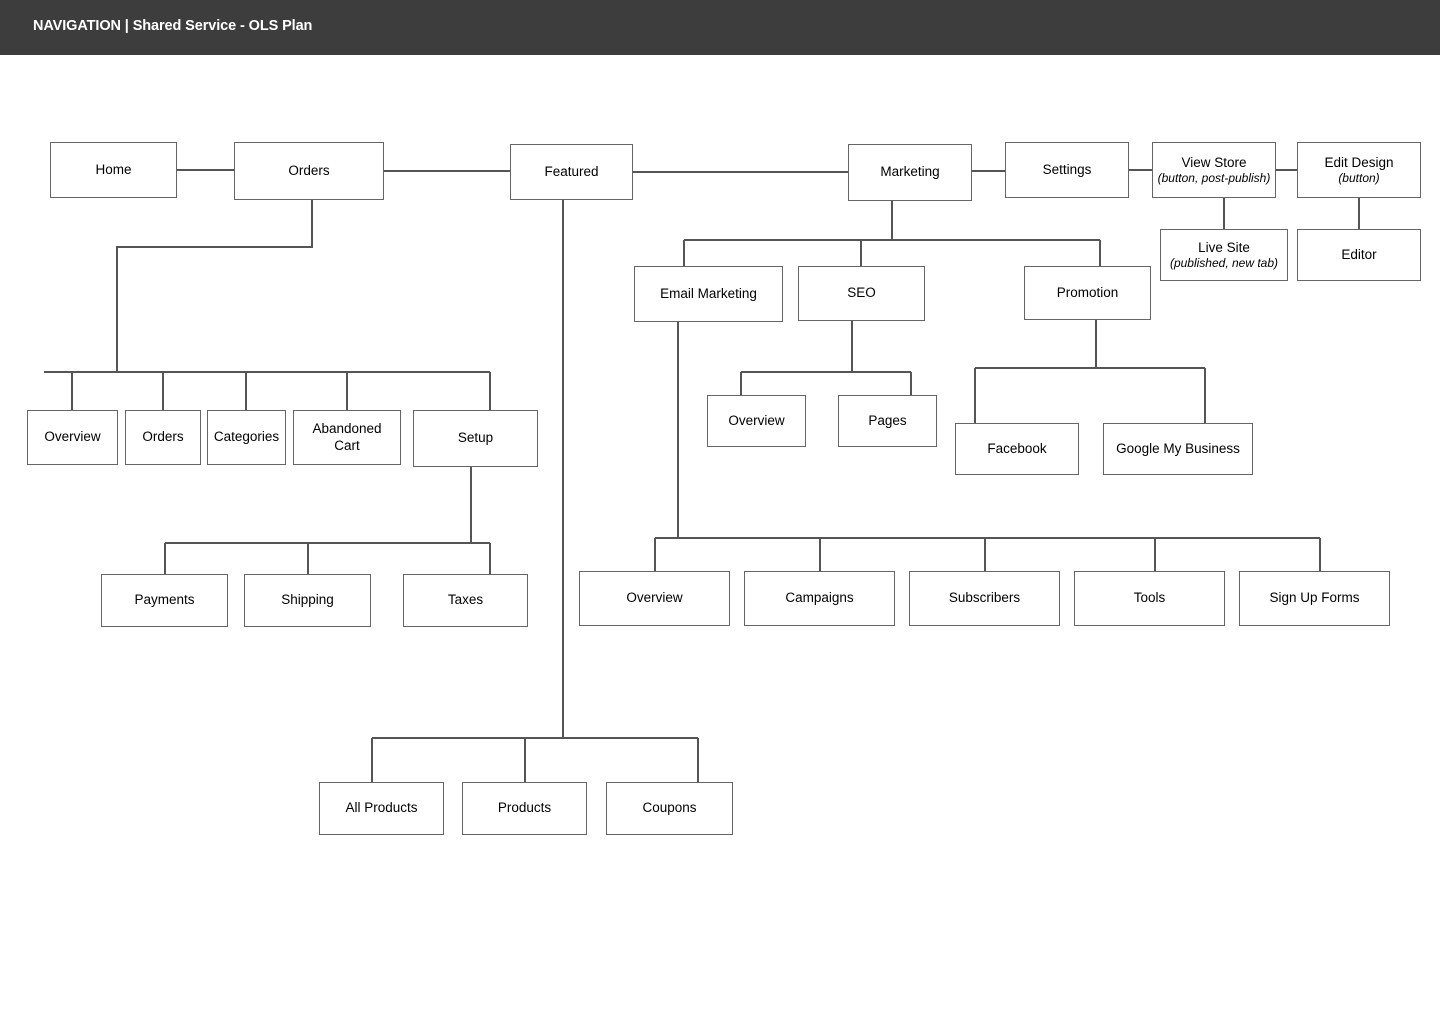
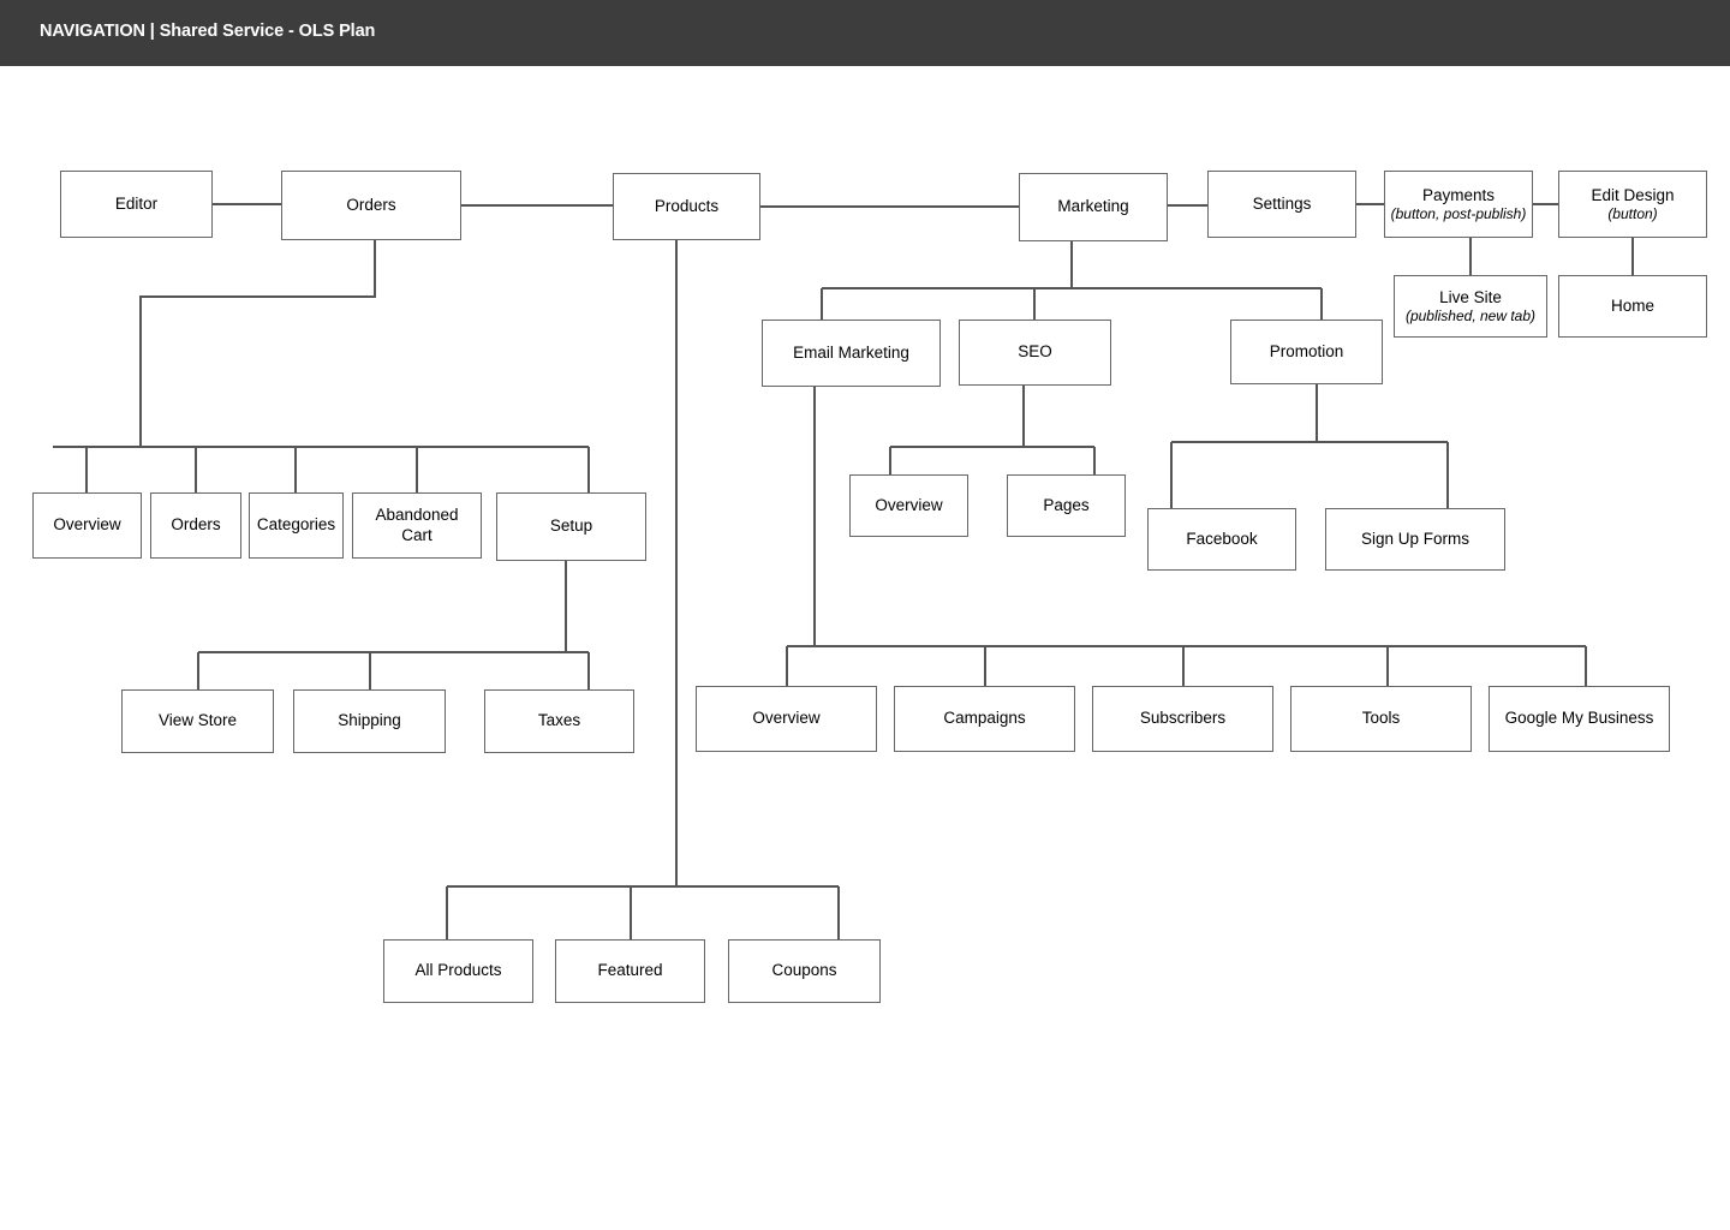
  NAVIGATION | Shared Service - OLS Plan
- Home
+ Editor
  Orders
- Featured
+ Products
  Marketing
  Settings
- View Store
+ Payments
  (button, post-publish)
  Edit Design
  (button)
  Live Site
  (published, new tab)
- Editor
+ Home
  Email Marketing
  SEO
  Promotion
  Overview
  Orders
  Categories
  Abandoned Cart
  Setup
  Overview
  Pages
  Facebook
- Google My Business
+ Sign Up Forms
- Payments
+ View Store
  Shipping
  Taxes
  Overview
  Campaigns
  Subscribers
  Tools
- Sign Up Forms
+ Google My Business
  All Products
- Products
+ Featured
  Coupons
